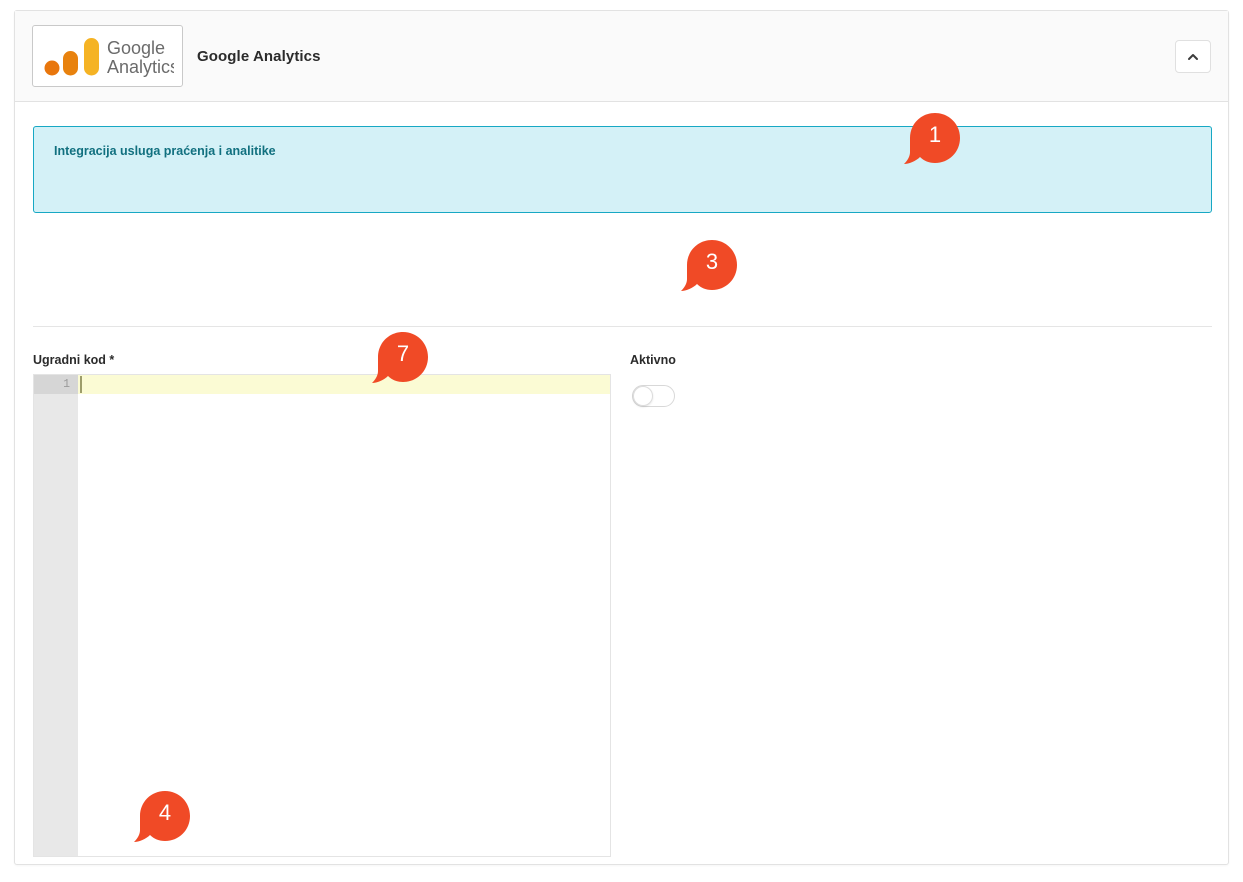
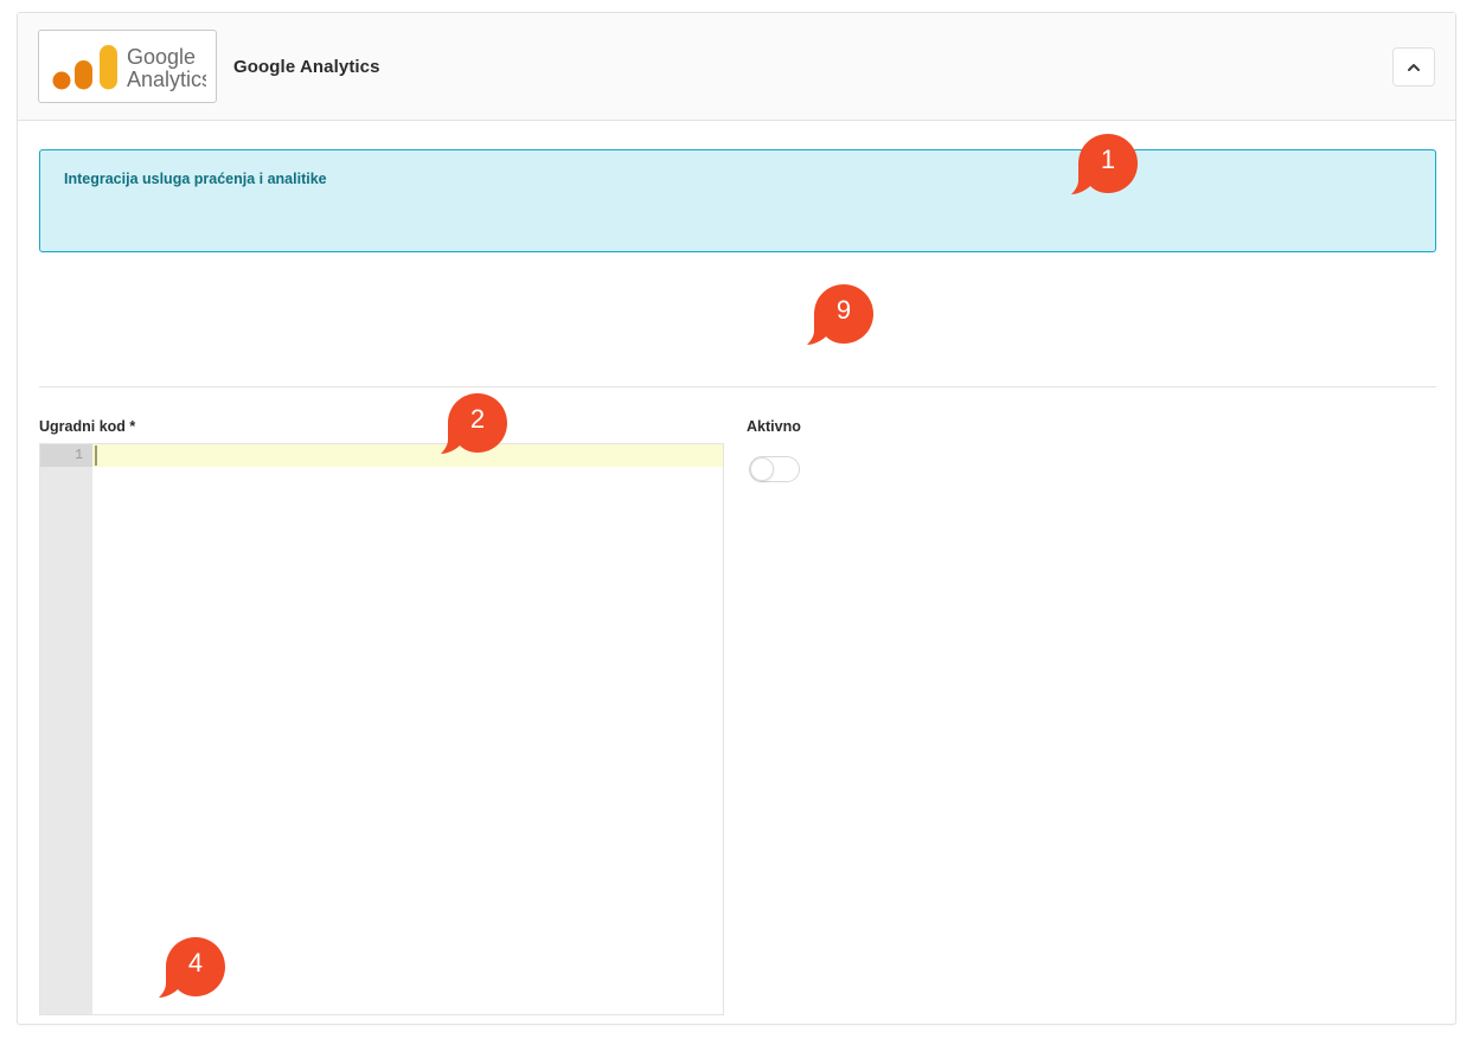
  Google
  Analytic
  Google Analytics
  Integracija usluga praćenja i analitike
  Ugradni kod *
  1
  Aktivno
  1
- 7
+ 2
- 3
+ 9
  4
